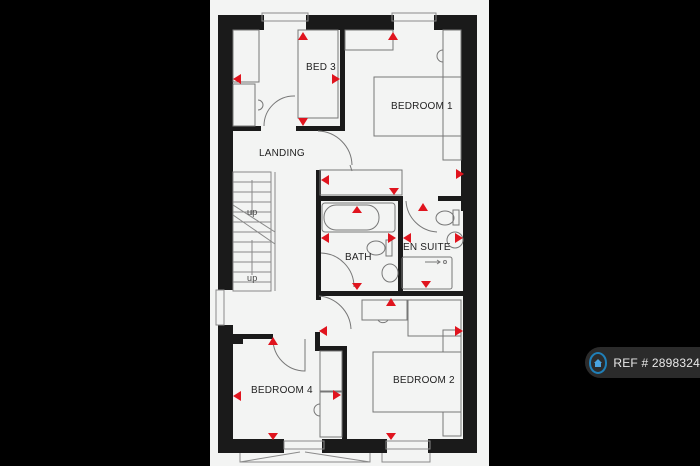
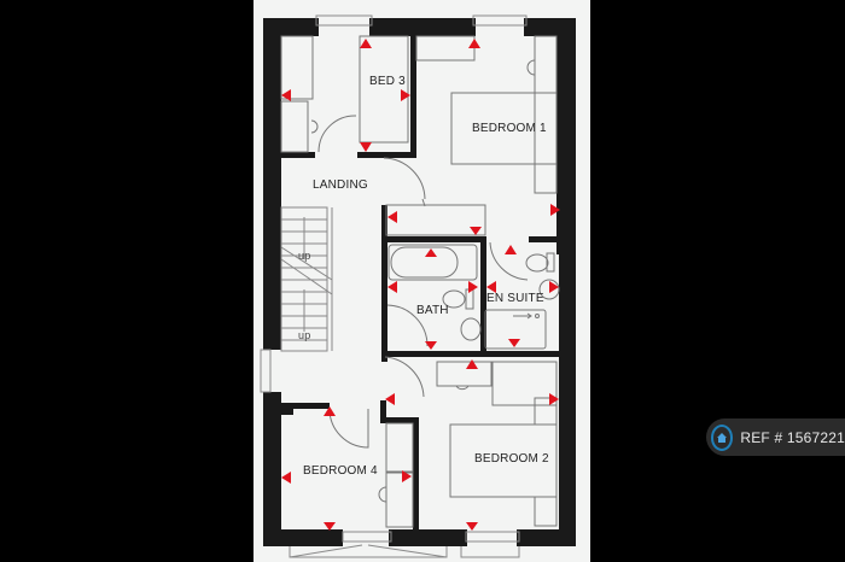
  BED 3
  BEDROOM 1
  LANDING
  BATH
  EN SUITE
  BEDROOM 4
  BEDROOM 2
  up
  up
- REF # 2898324
+ REF # 1567221
